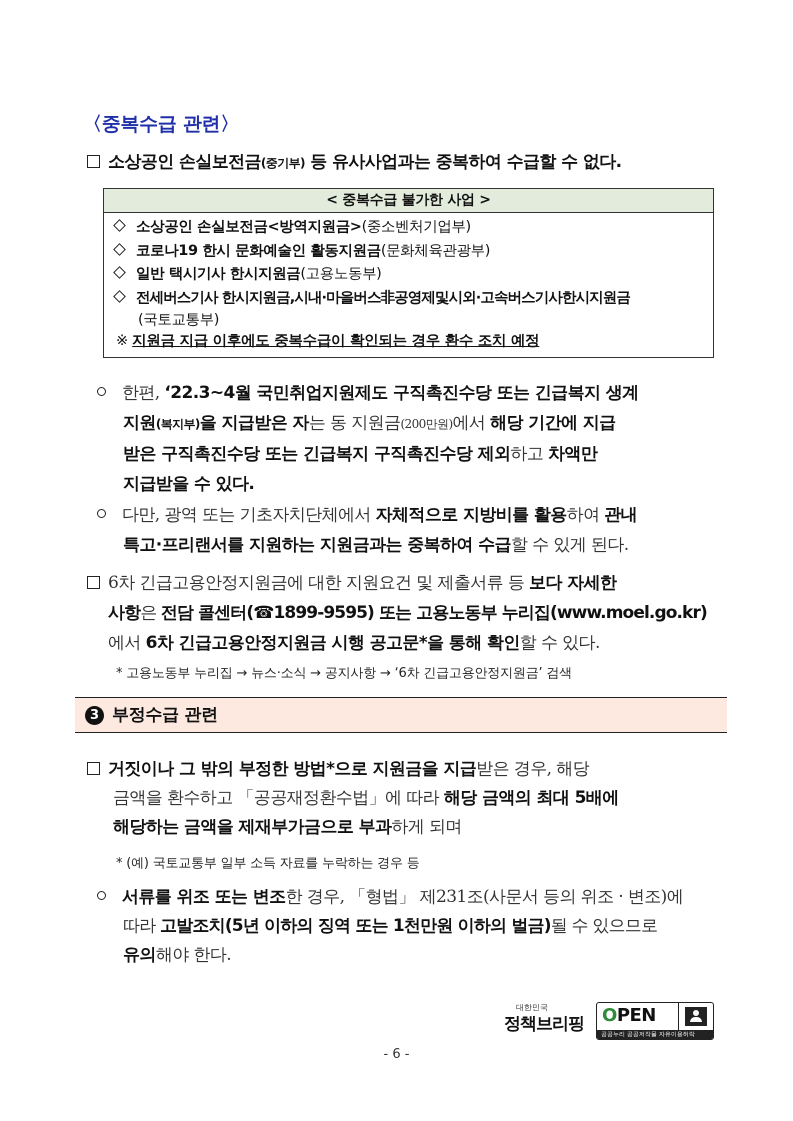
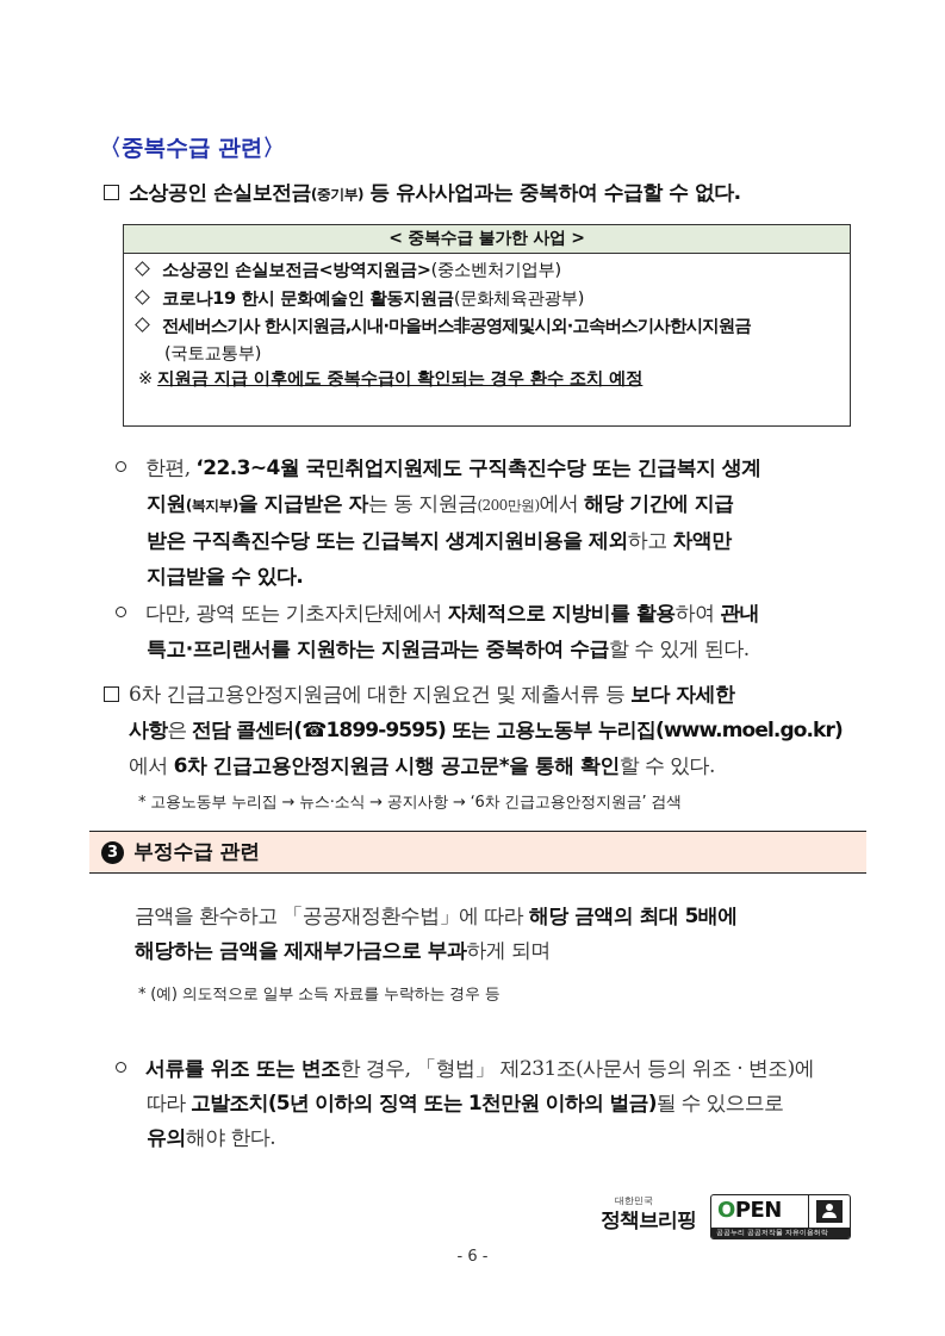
  〈중복수급 관련〉
  소상공인 손실보전금(중기부) 등 유사사업과는 중복하여 수급할 수 없다.
  < 중복수급 불가한 사업 >
  소상공인 손실보전금<방역지원금>(중소벤처기업부)
  코로나19 한시 문화예술인 활동지원금(문화체육관광부)
- 일반 택시기사 한시지원금(고용노동부)
  전세버스기사 한시지원금,시내·마을버스非공영제및시외·고속버스기사한시지원금
  (국토교통부)
  ※ 지원금 지급 이후에도 중복수급이 확인되는 경우 환수 조치 예정
  한편, ‘22.3~4월 국민취업지원제도 구직촉진수당 또는 긴급복지 생계
  지원(복지부)을 지급받은 자는 동 지원금(200만원)에서 해당 기간에 지급
- 받은 구직촉진수당 또는 긴급복지 구직촉진수당 제외하고 차액만
+ 받은 구직촉진수당 또는 긴급복지 생계지원비용을 제외하고 차액만
  지급받을 수 있다.
  다만, 광역 또는 기초자치단체에서 자체적으로 지방비를 활용하여 관내
  특고·프리랜서를 지원하는 지원금과는 중복하여 수급할 수 있게 된다.
  6차 긴급고용안정지원금에 대한 지원요건 및 제출서류 등 보다 자세한
  사항은 전담 콜센터(☎1899-9595) 또는 고용노동부 누리집(www.moel.go.kr)
  에서 6차 긴급고용안정지원금 시행 공고문*을 통해 확인할 수 있다.
  * 고용노동부 누리집 → 뉴스·소식 → 공지사항 → ‘6차 긴급고용안정지원금’ 검색
  3 부정수급 관련
- 거짓이나 그 밖의 부정한 방법*으로 지원금을 지급받은 경우, 해당
  금액을 환수하고 「공공재정환수법」에 따라 해당 금액의 최대 5배에
  해당하는 금액을 제재부가금으로 부과하게 되며
- * (예) 국토교통부 일부 소득 자료를 누락하는 경우 등
+ * (예) 의도적으로 일부 소득 자료를 누락하는 경우 등
  서류를 위조 또는 변조한 경우, 「형법」 제231조(사문서 등의 위조 · 변조)에
  따라 고발조치(5년 이하의 징역 또는 1천만원 이하의 벌금)될 수 있으므로
  유의해야 한다.
  대한민국
  정책브리핑
  OPEN
  - 6 -
